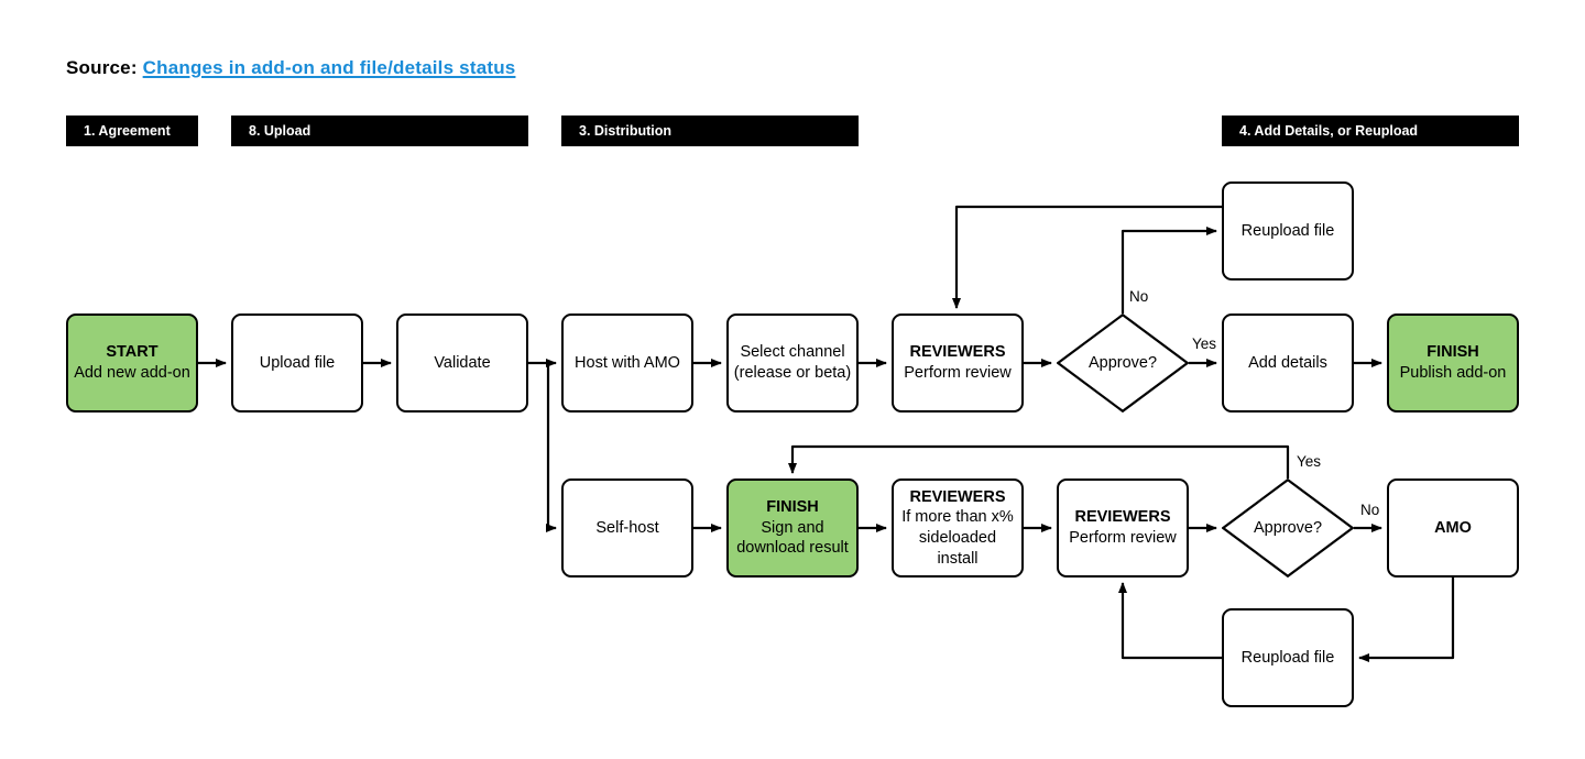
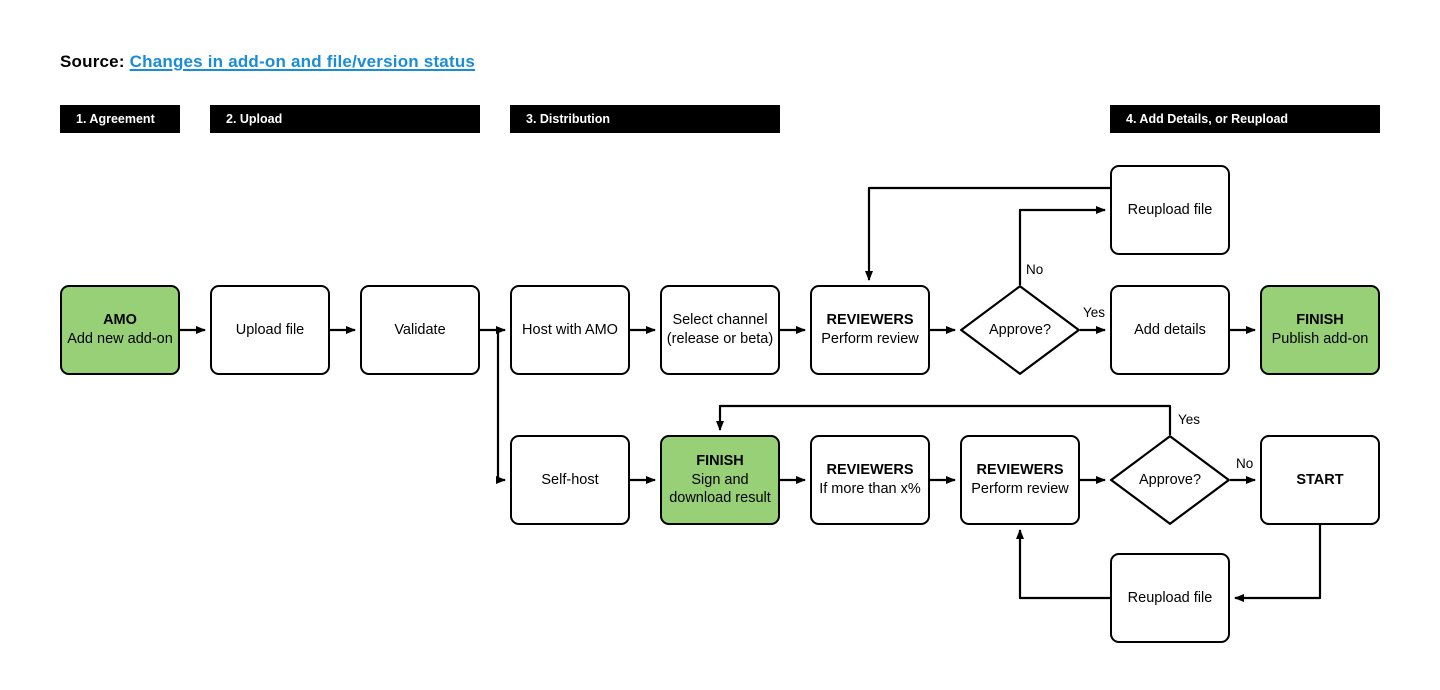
- Source: Changes in add-on and file/details status
+ Source: Changes in add-on and file/version status
  1. Agreement
- 8. Upload
+ 2. Upload
  3. Distribution
  4. Add Details, or Reupload
- START
+ AMO
  Add new add-on
  Upload file
  Validate
  Host with AMO
  Select channel
  (release or beta)
  REVIEWERS
  Perform review
  Reupload file
  Add details
  FINISH
  Publish add-on
  Self-host
  FINISH
  Sign and
  download result
  REVIEWERS
  If more than x%
- sideloaded install
  REVIEWERS
  Perform review
- AMO
+ START
  Reupload file
  Approve?
  Approve?
  No
  Yes
  Yes
  No
